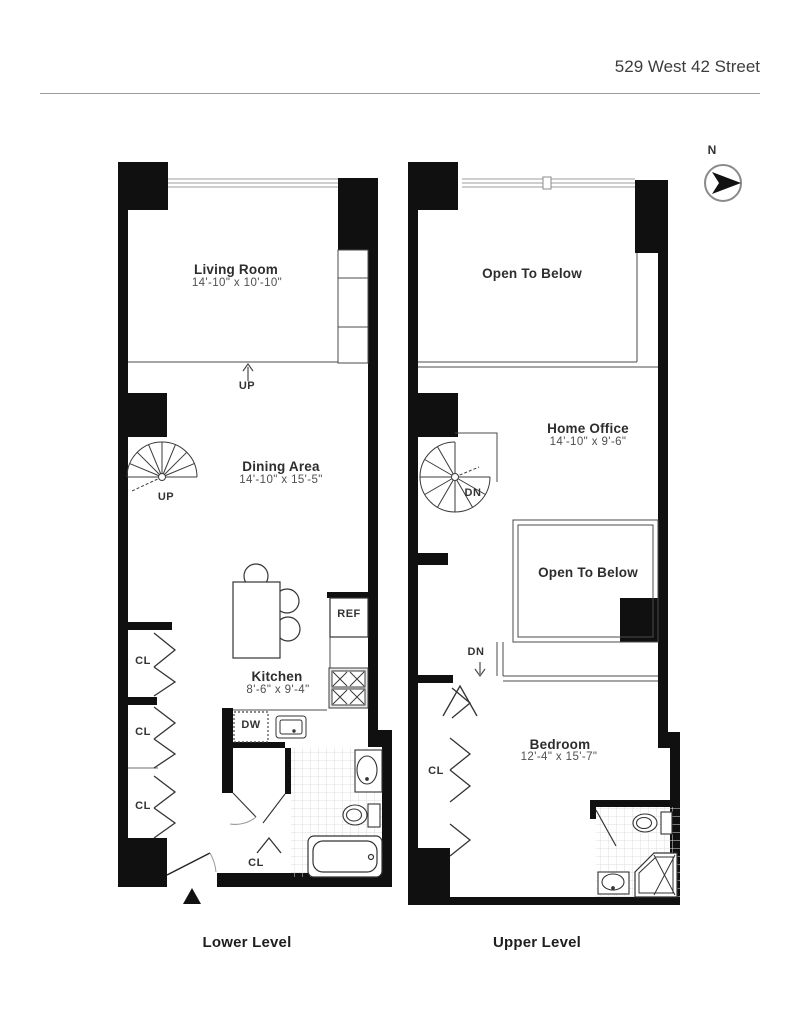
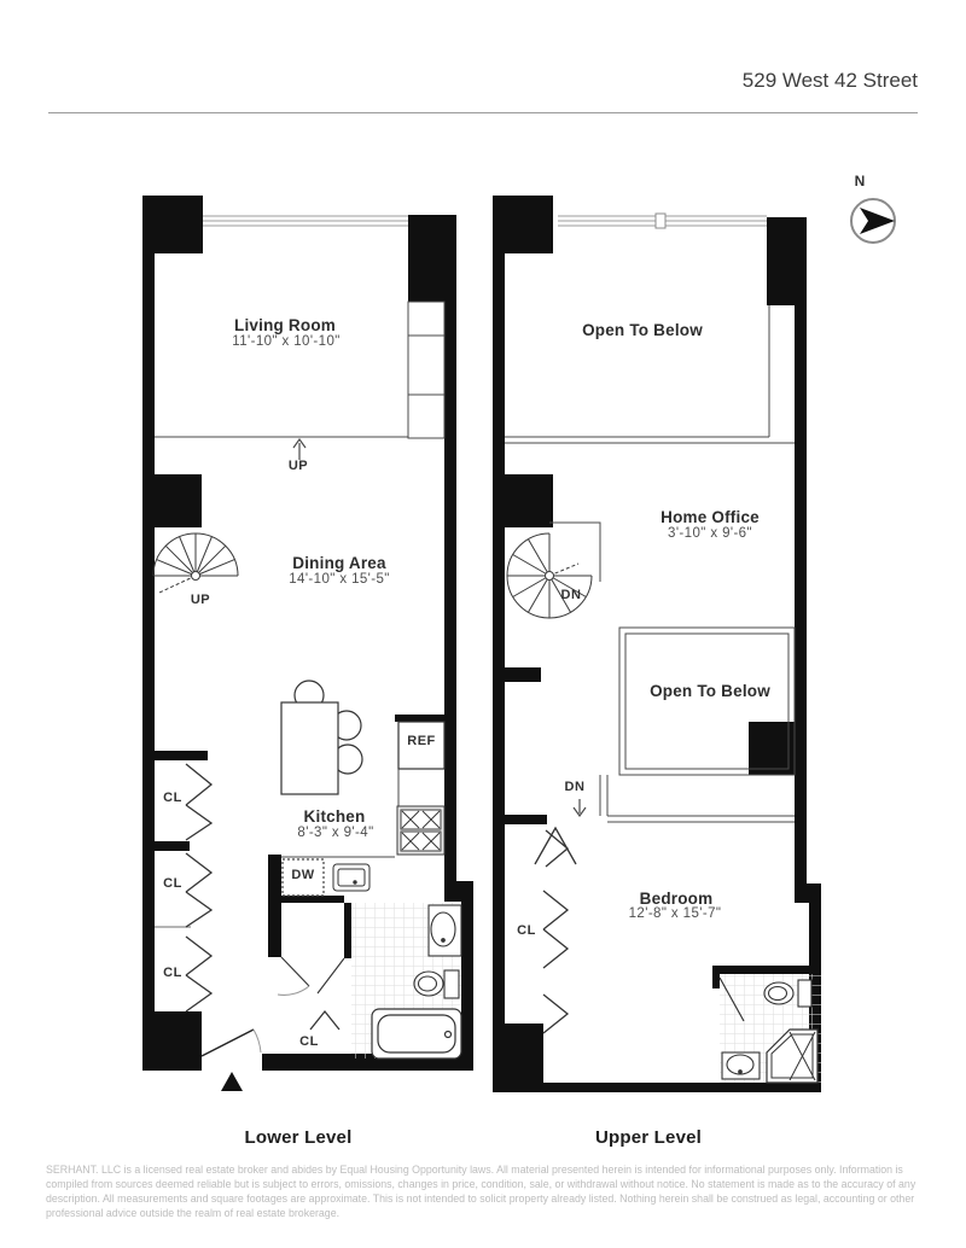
  529 West 42 Street
  N
  Living Room
- 14'-10" x 10'-10"
+ 11'-10" x 10'-10"
  UP
  Dining Area
  14'-10" x 15'-5"
  UP
  REF
  Kitchen
- 8'-6" x 9'-4"
+ 8'-3" x 9'-4"
  DW
  CL
  CL
  CL
  CL
  Lower Level
  Open To Below
  Home Office
- 14'-10" x 9'-6"
+ 3'-10" x 9'-6"
  DN
  Open To Below
  DN
  Bedroom
- 12'-4" x 15'-7"
+ 12'-8" x 15'-7"
  CL
  Upper Level
+ SERHANT. LLC is a licensed real estate broker and abides by Equal Housing Opportunity laws. All material presented herein is intended for informational purposes only. Information is compiled from sources deemed reliable but is subject to errors, omissions, changes in price, condition, sale, or withdrawal without notice. No statement is made as to the accuracy of any description. All measurements and square footages are approximate. This is not intended to solicit property already listed. Nothing herein shall be construed as legal, accounting or other professional advice outside the realm of real estate brokerage.
